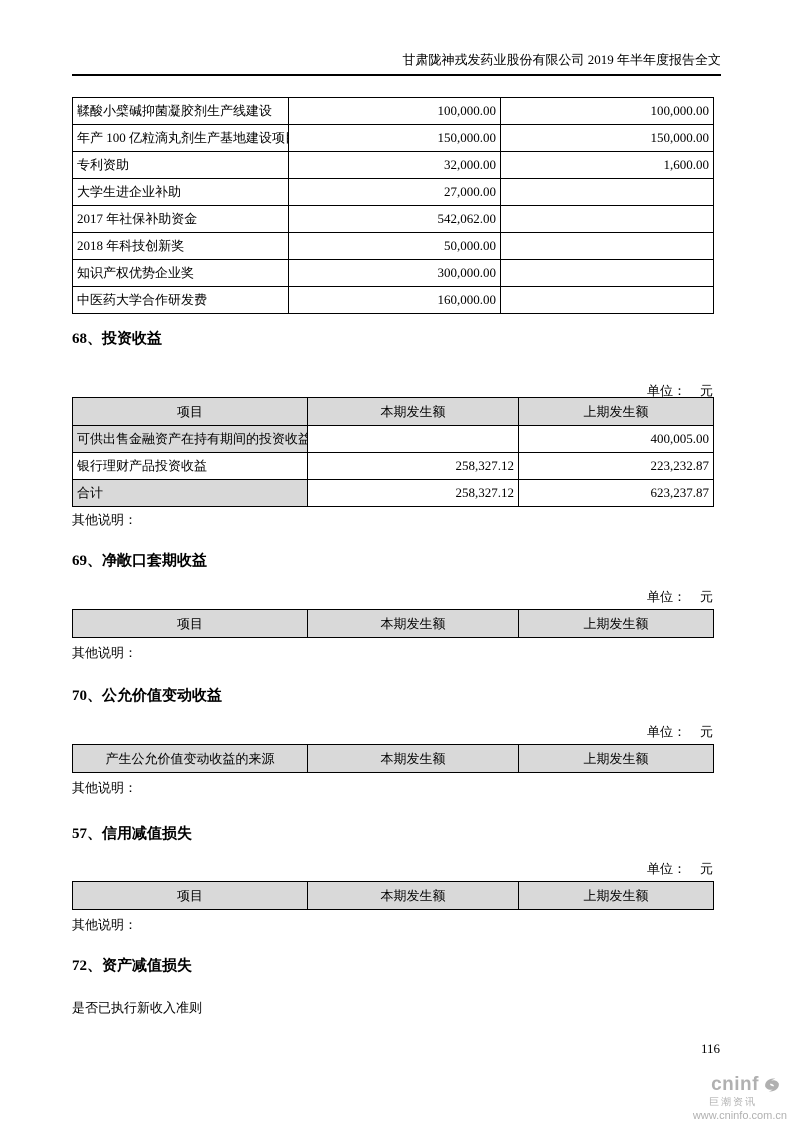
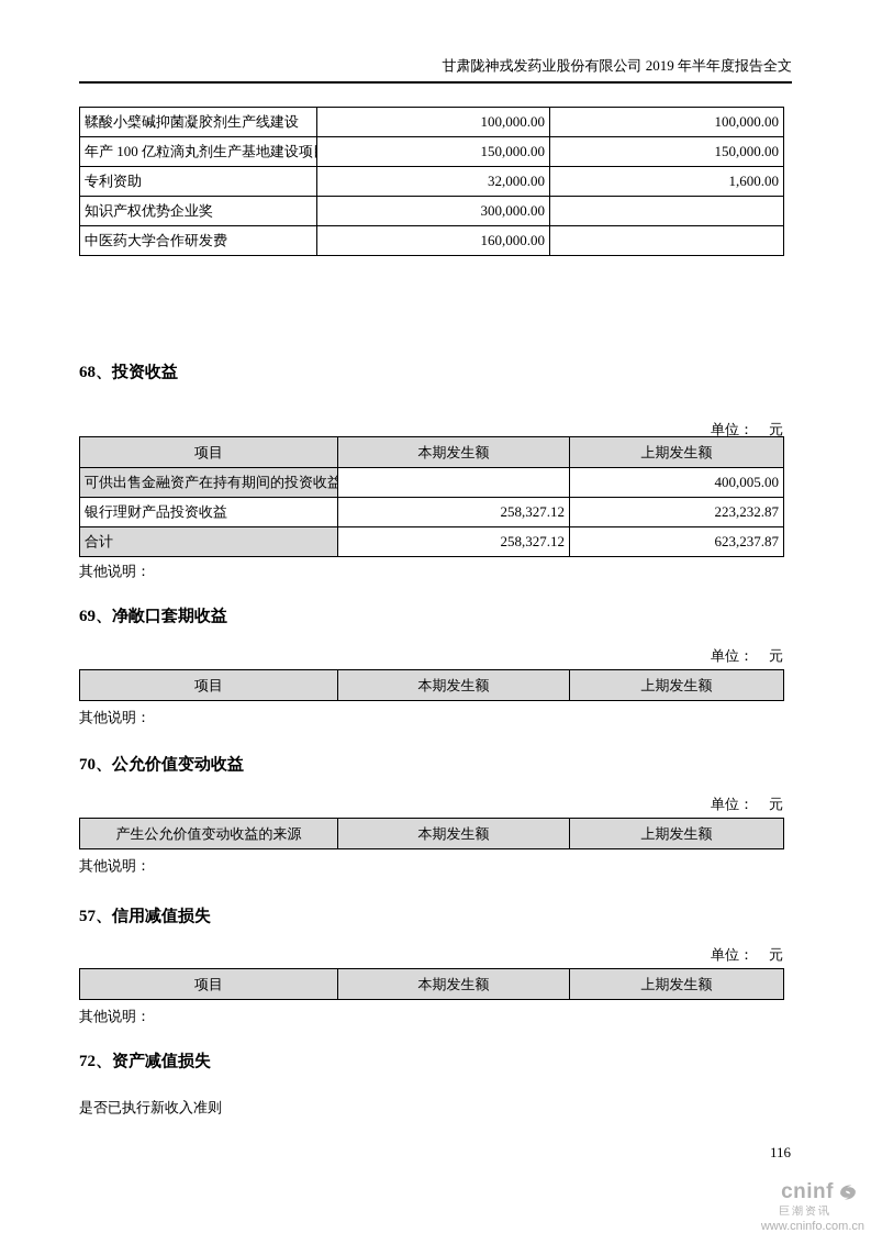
  甘肃陇神戎发药业股份有限公司 2019 年半年度报告全文
  鞣酸小檗碱抑菌凝胶剂生产线建设	100,000.00	100,000.00
  年产 100 亿粒滴丸剂生产基地建设项	150,000.00	150,000.00
  专利资助	32,000.00	1,600.00
- 大学生进企业补助	27,000.00
- 2017 年社保补助资金	542,062.00
- 2018 年科技创新奖	50,000.00
  知识产权优势企业奖	300,000.00
  中医药大学合作研发费	160,000.00
  68、投资收益
  单位：
  元
  项目	本期发生额	上期发生额
  可供出售金融资产在持有期间的投资收益		400,005.00
  银行理财产品投资收益	258,327.12	223,232.87
  合计	258,327.12	623,237.87
  其他说明：
  69、净敞口套期收益
  单位：
  元
  项目	本期发生额	上期发生额
  其他说明：
  70、公允价值变动收益
  单位：
  元
  产生公允价值变动收益的来源	本期发生额	上期发生额
  其他说明：
  57、信用减值损失
  单位：
  元
  项目	本期发生额	上期发生额
  其他说明：
  72、资产减值损失
  是否已执行新收入准则
  116
  cninf
  巨潮资讯
  www.cninfo.com.cn
